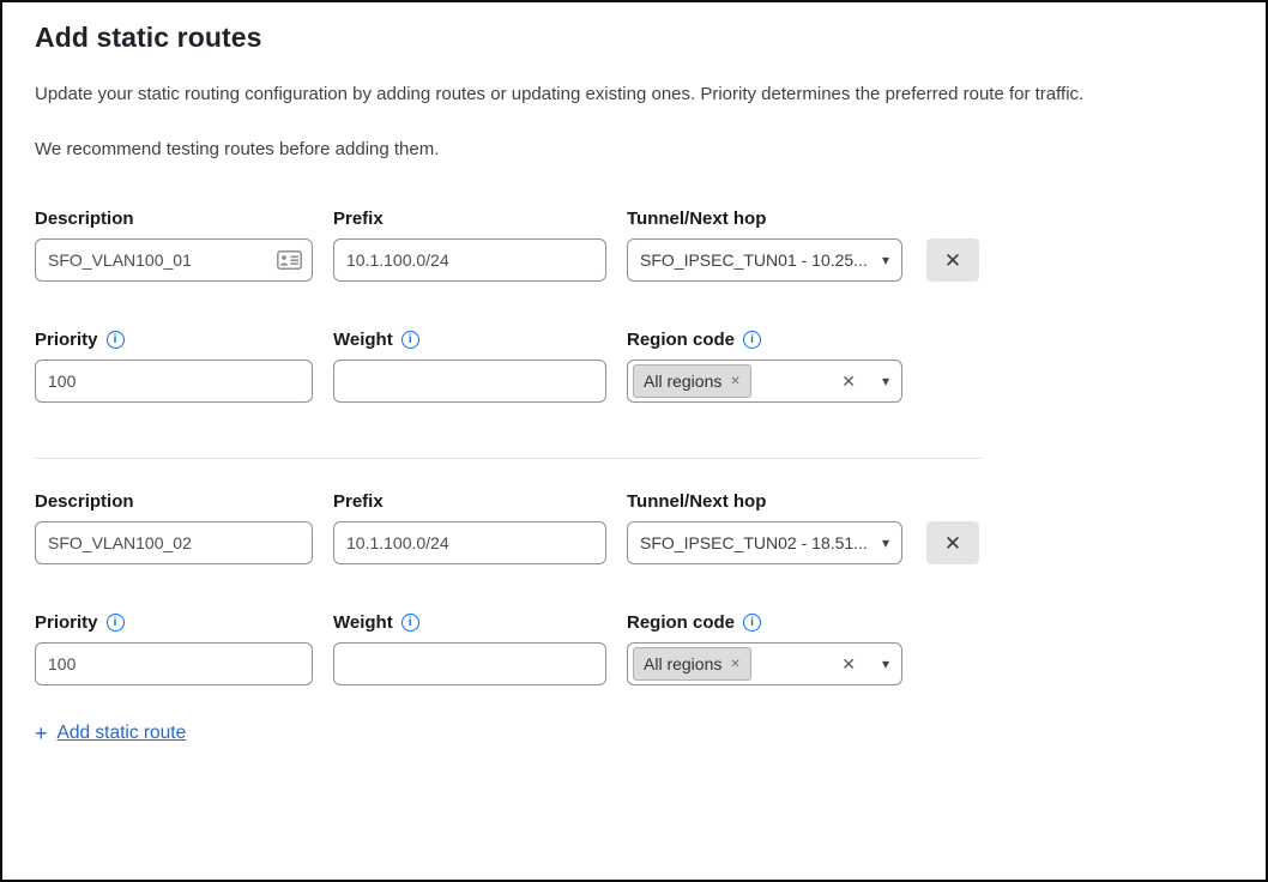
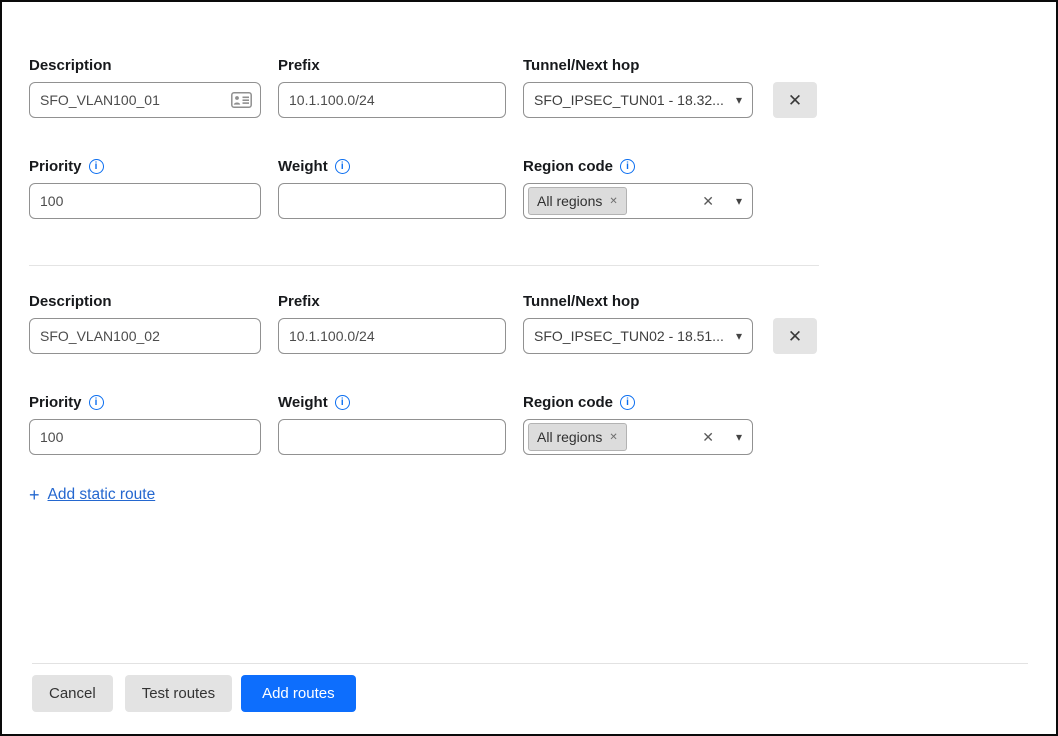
- Add static routes
- Update your static routing configuration by adding routes or updating existing ones. Priority determines the preferred route for traffic.
- We recommend testing routes before adding them.
  Description
  SFO_VLAN100_01
  Prefix
  10.1.100.0/24
  Tunnel/Next hop
- SFO_IPSEC_TUN01 - 10.25...
+ SFO_IPSEC_TUN01 - 18.32...
  ▾
  ✕
  Priority
  i
  100
  Weight
  i
  Region code
  i
  All regions
  ✕
  ✕
  ▾
  Description
  SFO_VLAN100_02
  Prefix
  10.1.100.0/24
  Tunnel/Next hop
  SFO_IPSEC_TUN02 - 18.51...
  ▾
  ✕
  Priority
  i
  100
  Weight
  i
  Region code
  i
  All regions
  ✕
  ✕
  ▾
  +
  Add static route
+ Cancel
+ Test routes
+ Add routes
